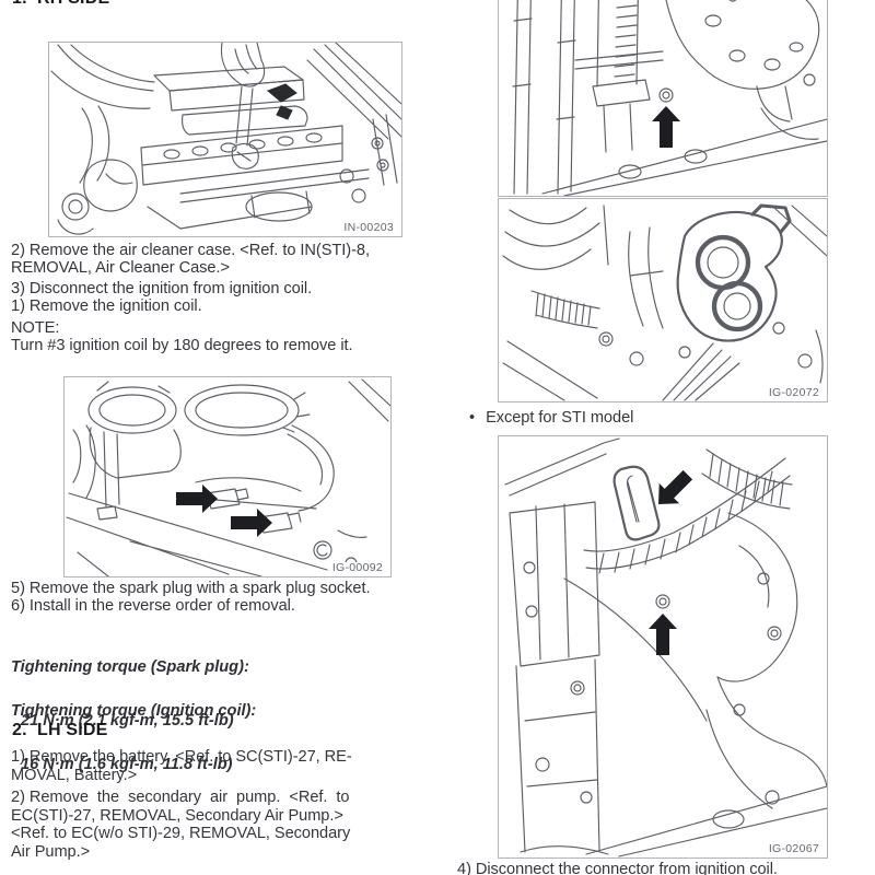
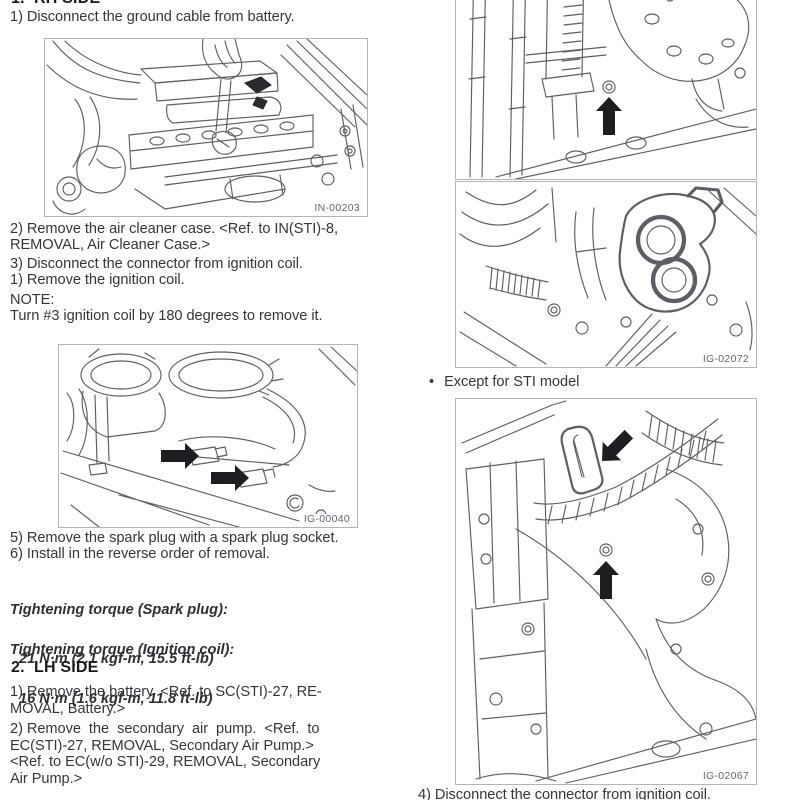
+ 1) Disconnect the ground cable from battery.
  IN-00203
  2) Remove the air cleaner case. <Ref. to IN(STI)-8,
  REMOVAL, Air Cleaner Case.>
- 3) Disconnect the ignition from ignition coil.
+ 3) Disconnect the connector from ignition coil.
  1) Remove the ignition coil.
  NOTE:
  Turn #3 ignition coil by 180 degrees to remove it.
- IG-00092
+ IG-00040
  5) Remove the spark plug with a spark plug socket.
  6) Install in the reverse order of removal.
  Tightening torque (Spark plug):
  21 N·m (2.1 kgf-m, 15.5 ft-lb)
  Tightening torque (Ignition coil):
  16 N·m (1.6 kgf-m, 11.8 ft-lb)
  2. LH SIDE
  1) Remove the battery. <Ref. to SC(STI)-27, RE-
  MOVAL, Battery.>
  2) Remove the secondary air pump. <Ref. to
  EC(STI)-27, REMOVAL, Secondary Air Pump.>
  <Ref. to EC(w/o STI)-29, REMOVAL, Secondary
  Air Pump.>
  IG-02072
  • Except for STI model
  IG-02067
  4) Disconnect the connector from ignition coil.
